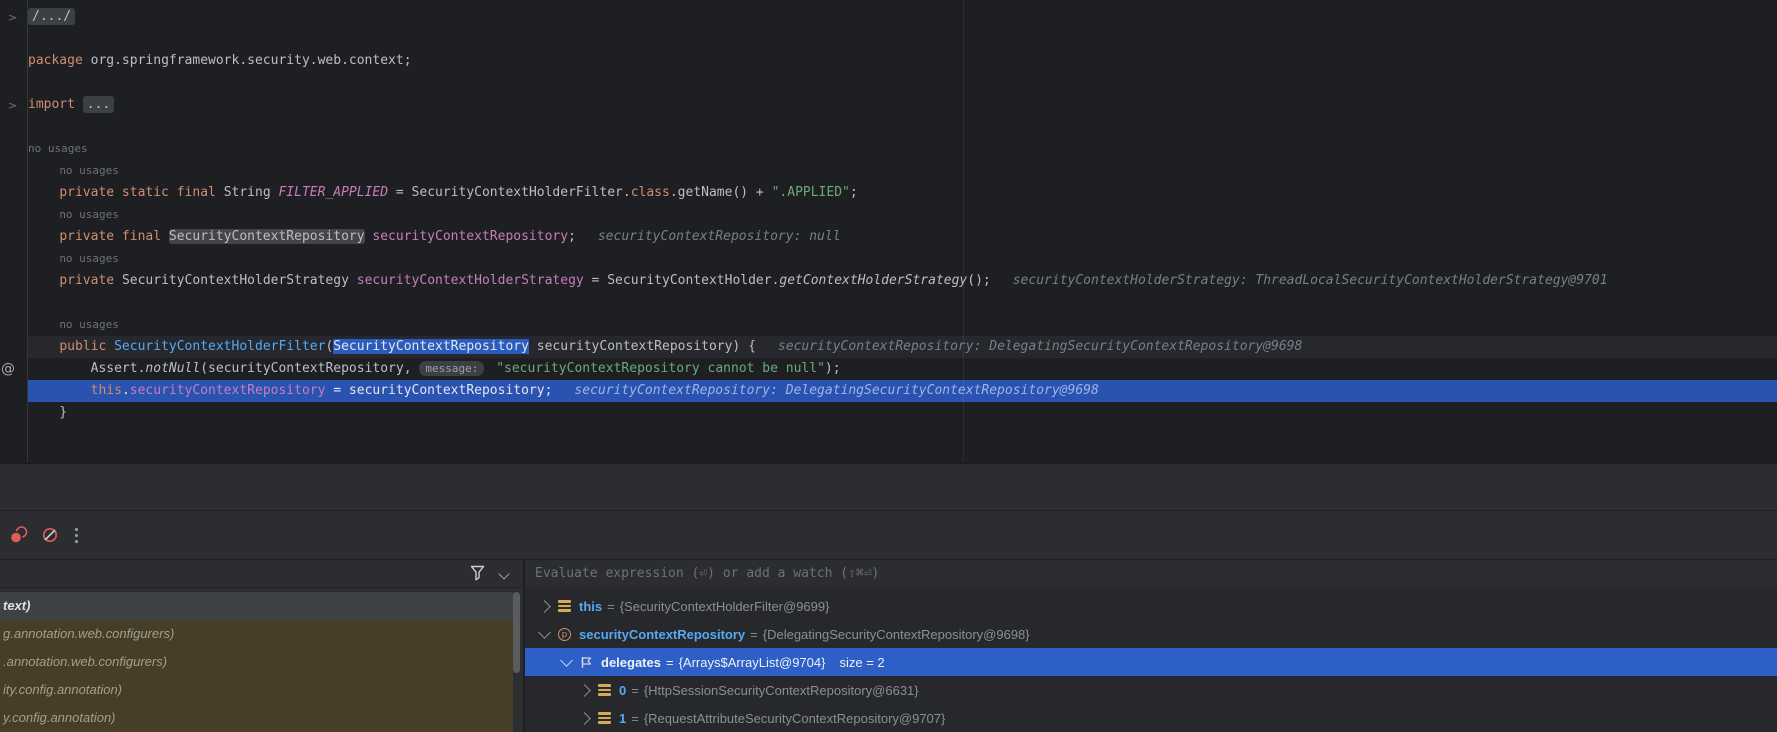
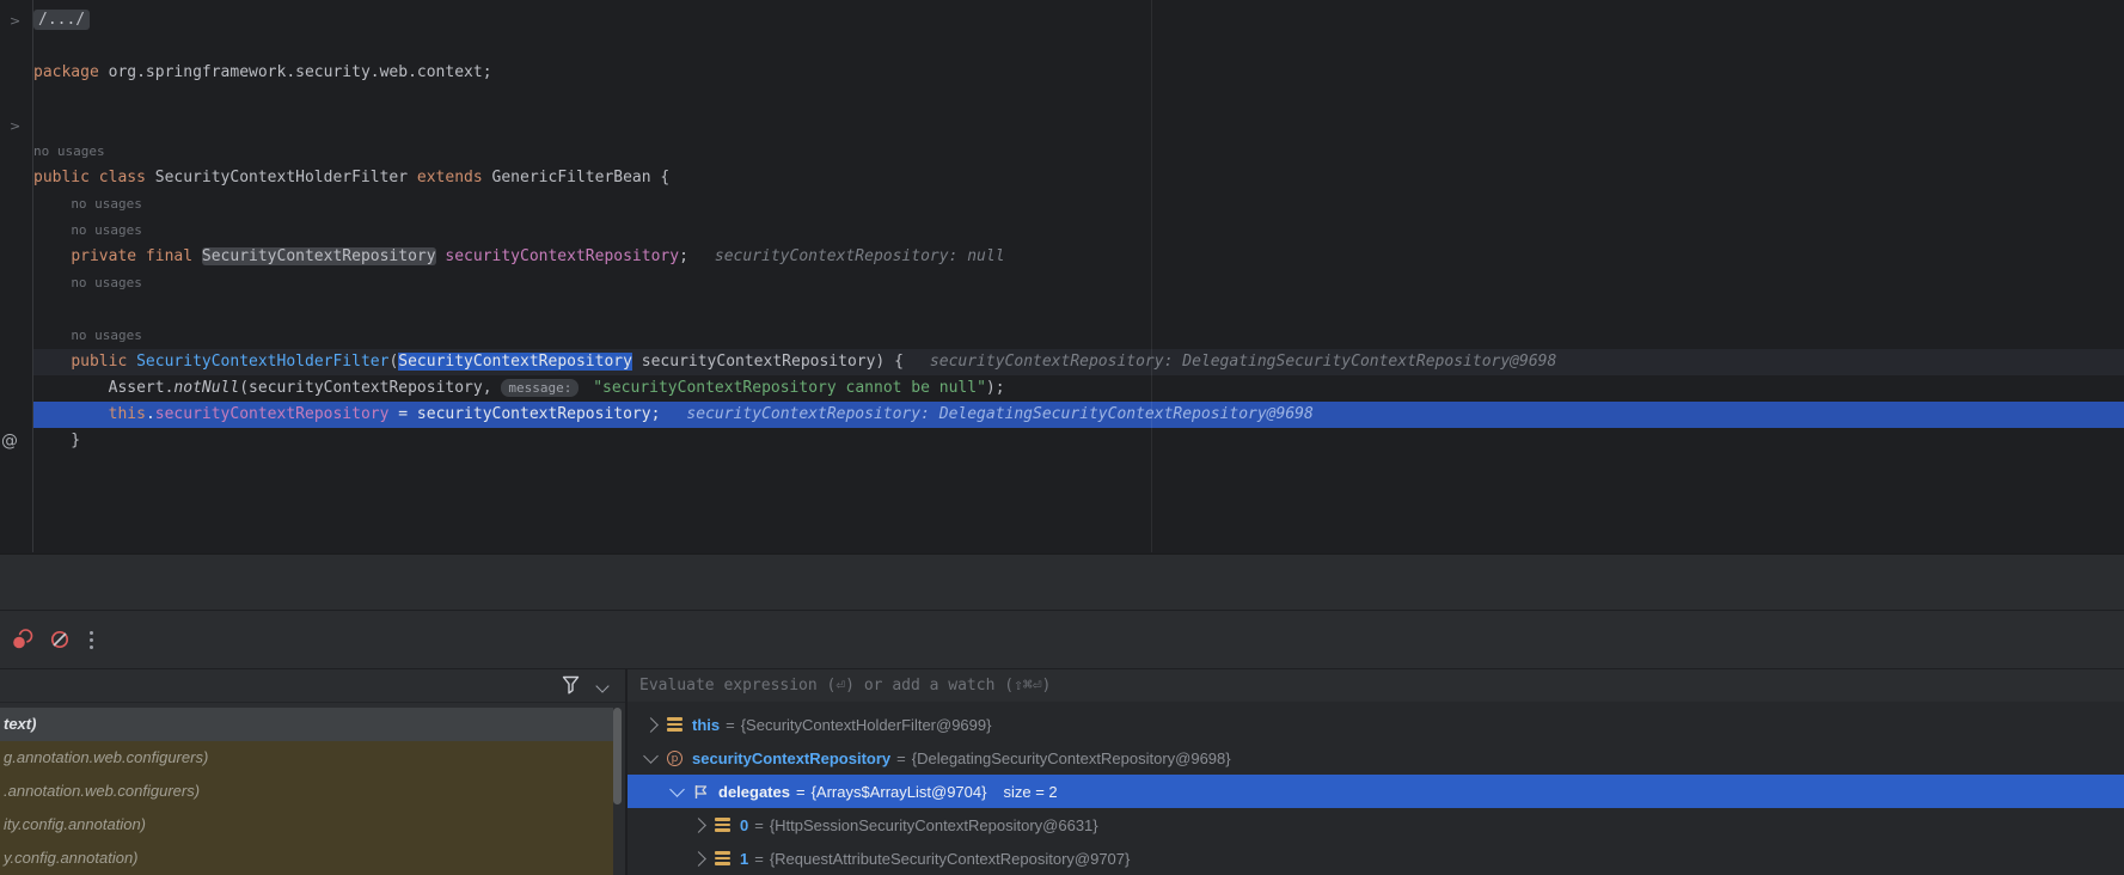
  /.../
  package org.springframework.security.web.context;
- import ...
  no usages
+ public class SecurityContextHolderFilter extends GenericFilterBean {
  no usages
- private static final String FILTER_APPLIED = SecurityContextHolderFilter.class.getName() + ".APPLIED";
  no usages
  private final SecurityContextRepository securityContextRepository; securityContextRepository: null
  no usages
- private SecurityContextHolderStrategy securityContextHolderStrategy = SecurityContextHolder.getContextHolderStrategy(); securityContextHolderStrategy: ThreadLocalSecurityContextHolderStrategy@9701
  no usages
  public SecurityContextHolderFilter(SecurityContextRepository securityContextRepository) { securityContextRepository: DelegatingSecurityContextRepository@9698
  Assert.notNull(securityContextRepository, message: "securityContextRepository cannot be null");
  this.securityContextRepository = securityContextRepository; securityContextRepository: DelegatingSecurityContextRepository@9698
  }
  >
  >
  @
  text)
  g.annotation.web.configurers)
  .annotation.web.configurers)
  ity.config.annotation)
  y.config.annotation)
  Evaluate expression (⏎) or add a watch (⇧⌘⏎)
  this
  =
  {SecurityContextHolderFilter@9699}
  p
  securityContextRepository
  =
  {DelegatingSecurityContextRepository@9698}
  delegates
  =
  {Arrays$ArrayList@9704}
  size = 2
  0
  =
  {HttpSessionSecurityContextRepository@6631}
  1
  =
  {RequestAttributeSecurityContextRepository@9707}
